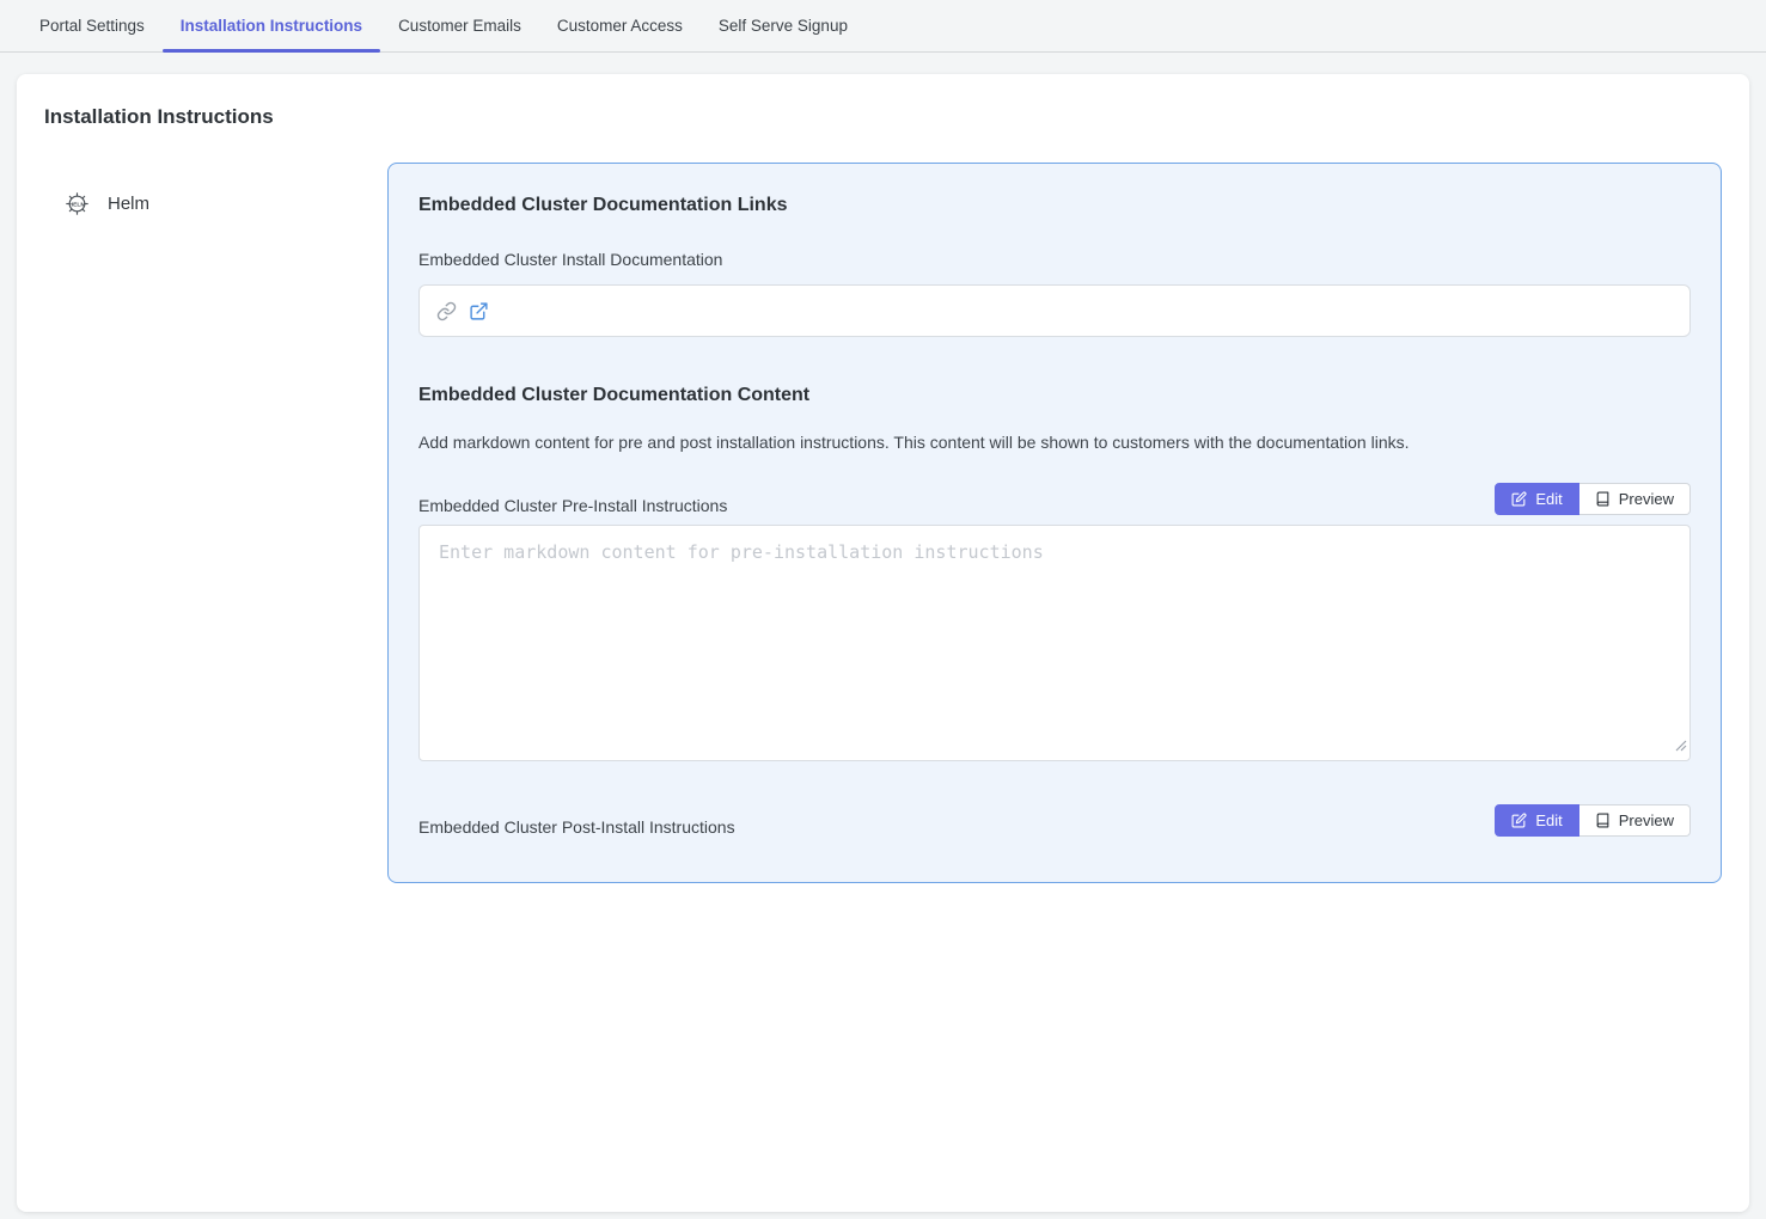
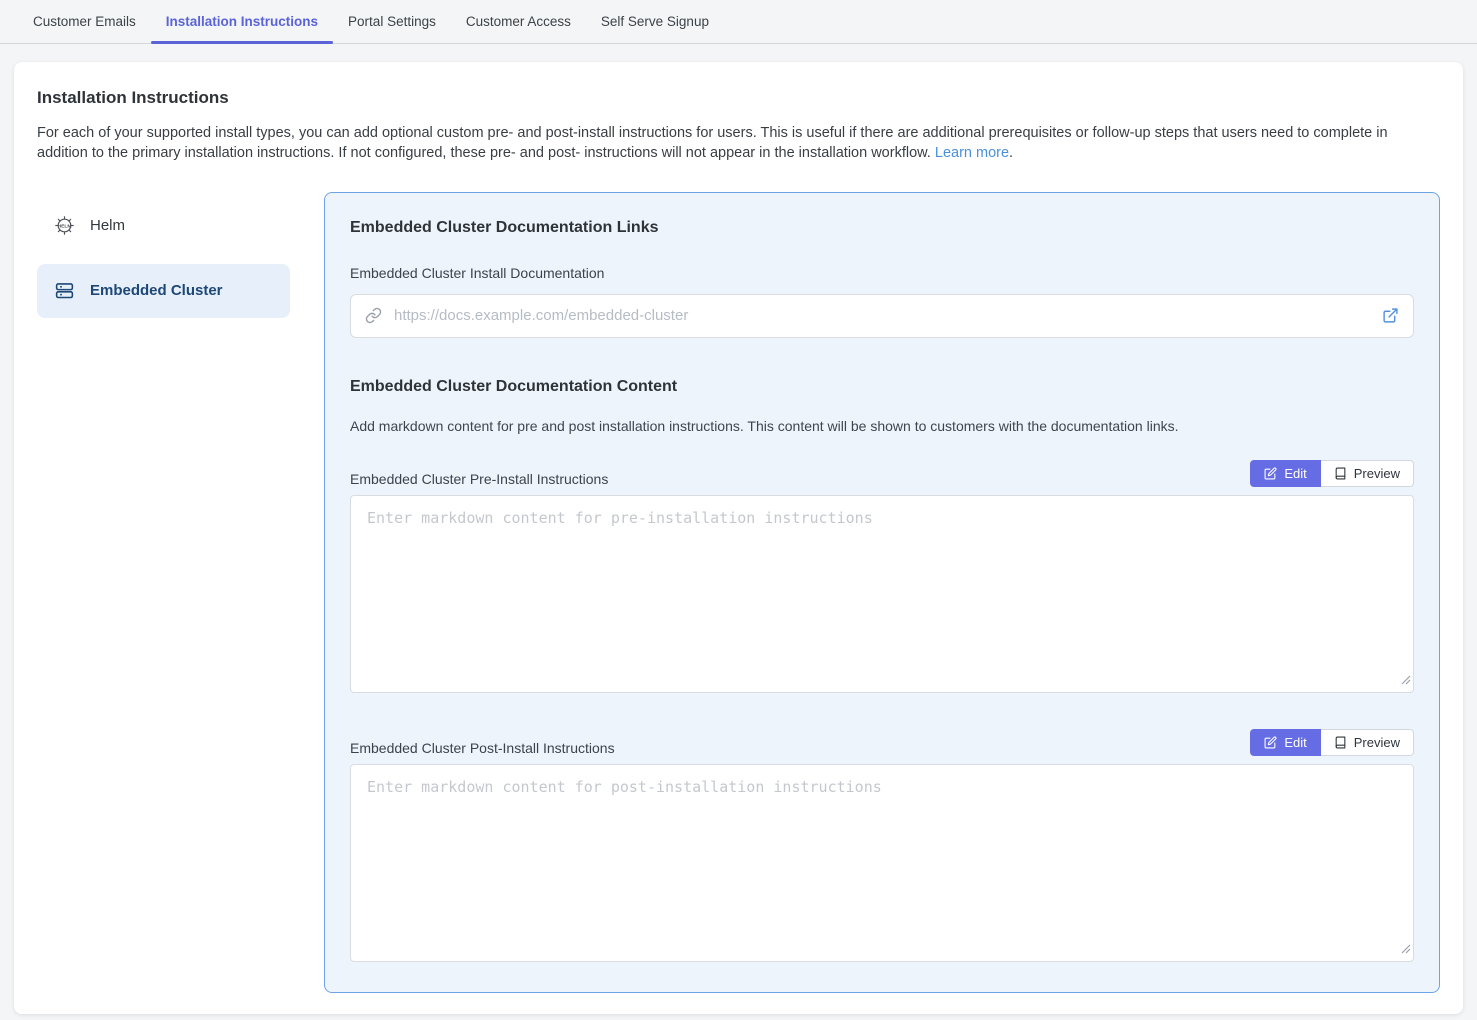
- Portal Settings
+ Customer Emails
  Installation Instructions
- Customer Emails
+ Portal Settings
  Customer Access
  Self Serve Signup
  Installation Instructions
+ For each of your supported install types, you can add optional custom pre- and post-install instructions for users. This is useful if there are additional prerequisites or follow-up steps that users need to complete in addition to the primary installation instructions. If not configured, these pre- and post- instructions will not appear in the installation workflow. Learn more.
  Helm
+ Embedded Cluster
  Embedded Cluster Documentation Links
  Embedded Cluster Install Documentation
+ https://docs.example.com/embedded-cluster
  Embedded Cluster Documentation Content
  Add markdown content for pre and post installation instructions. This content will be shown to customers with the documentation links.
  Embedded Cluster Pre-Install Instructions
  Edit
  Preview
  Enter markdown content for pre-installation instructions
  Embedded Cluster Post-Install Instructions
  Edit
  Preview
+ Enter markdown content for post-installation instructions
